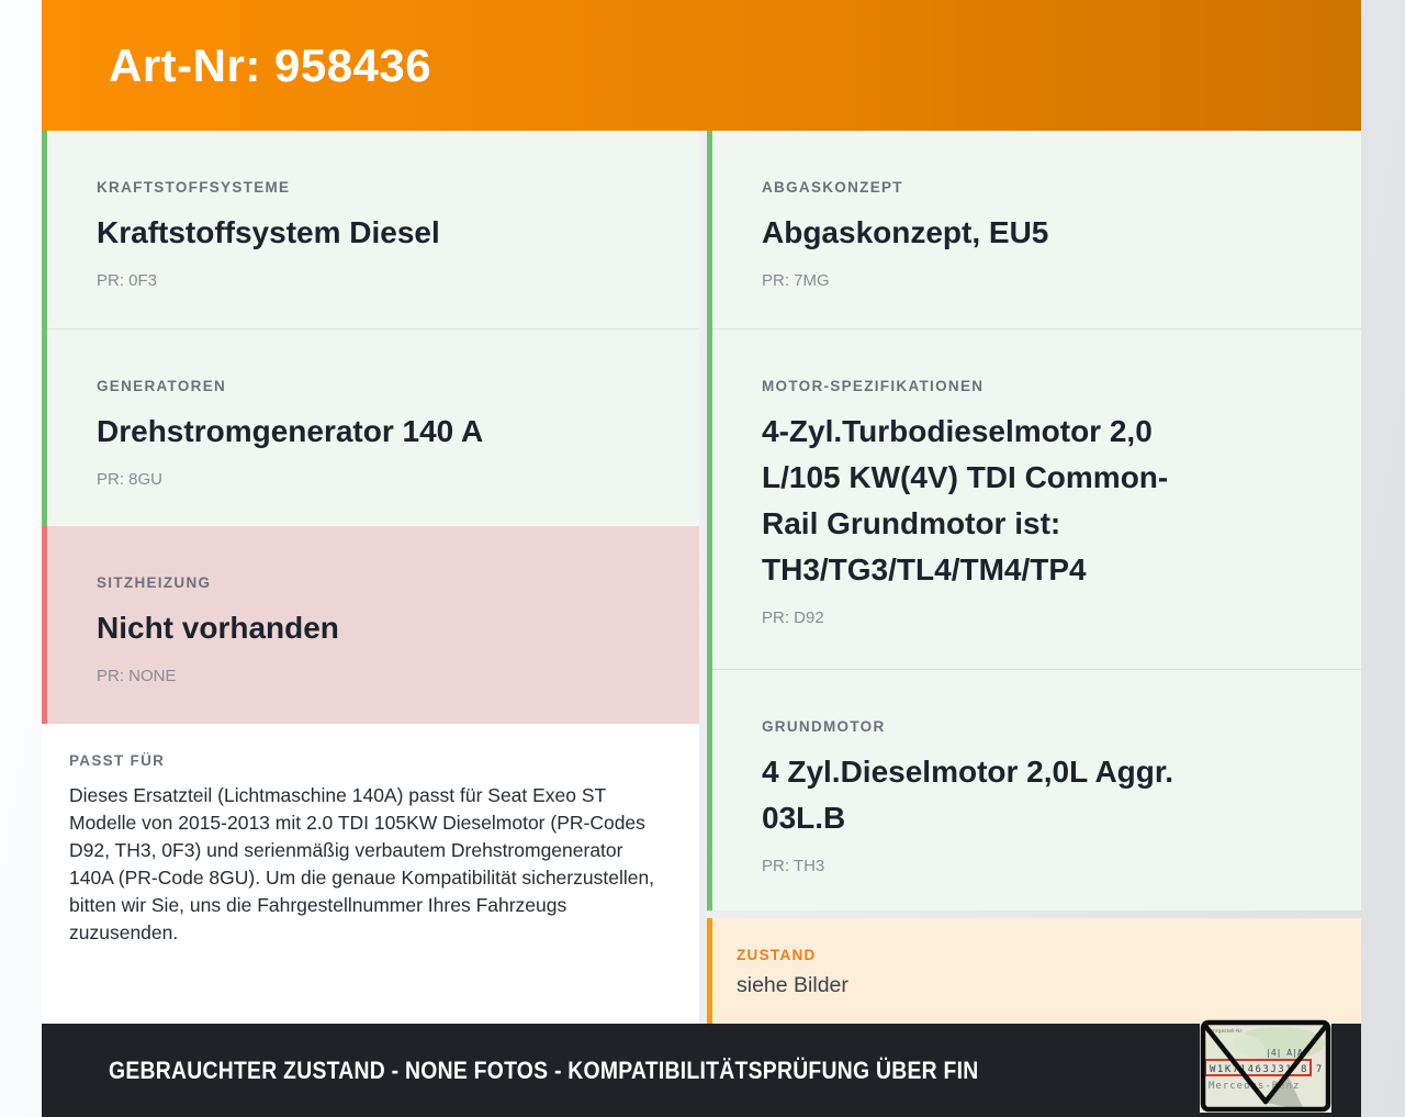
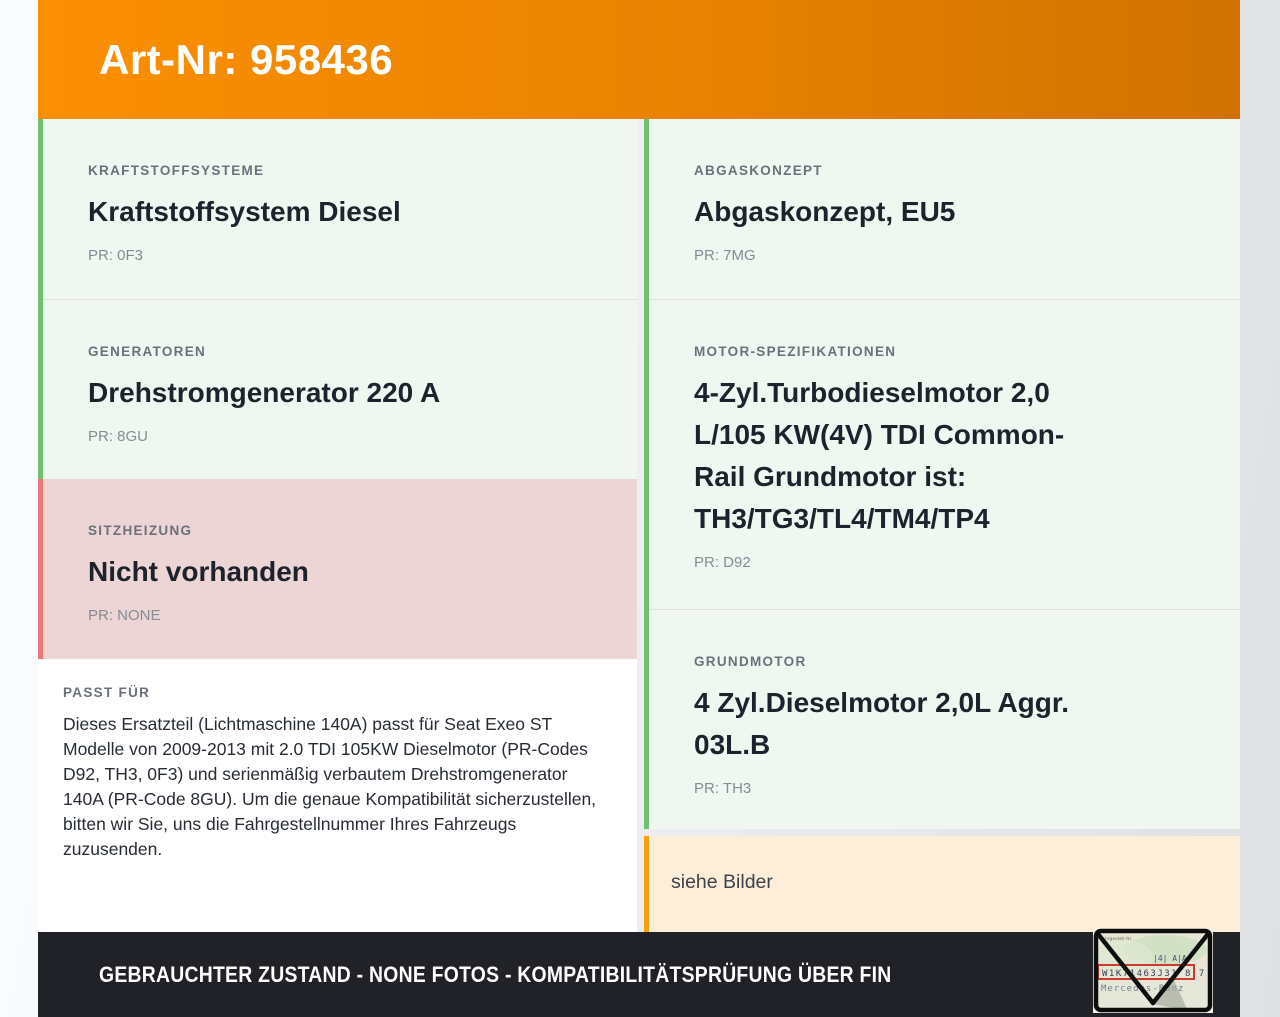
  Art-Nr: 958436
  KRAFTSTOFFSYSTEME
  Kraftstoffsystem Diesel
  PR: 0F3
  GENERATOREN
- Drehstromgenerator 140 A
+ Drehstromgenerator 220 A
  PR: 8GU
  SITZHEIZUNG
  Nicht vorhanden
  PR: NONE
  PASST FÜR
- Dieses Ersatzteil (Lichtmaschine 140A) passt für Seat Exeo ST Modelle von 2015-2013 mit 2.0 TDI 105KW Dieselmotor (PR-Codes D92, TH3, 0F3) und serienmäßig verbautem Drehstromgenerator 140A (PR-Code 8GU). Um die genaue Kompatibilität sicherzustellen, bitten wir Sie, uns die Fahrgestellnummer Ihres Fahrzeugs zuzusenden.
+ Dieses Ersatzteil (Lichtmaschine 140A) passt für Seat Exeo ST Modelle von 2009-2013 mit 2.0 TDI 105KW Dieselmotor (PR-Codes D92, TH3, 0F3) und serienmäßig verbautem Drehstromgenerator 140A (PR-Code 8GU). Um die genaue Kompatibilität sicherzustellen, bitten wir Sie, uns die Fahrgestellnummer Ihres Fahrzeugs zuzusenden.
  ABGASKONZEPT
  Abgaskonzept, EU5
  PR: 7MG
  MOTOR-SPEZIFIKATIONEN
  4-Zyl.Turbodieselmotor 2,0
  L/105 KW(4V) TDI Common-
  Rail Grundmotor ist:
  TH3/TG3/TL4/TM4/TP4
  PR: D92
  GRUNDMOTOR
  4 Zyl.Dieselmotor 2,0L Aggr.
  03L.B
  PR: TH3
- ZUSTAND
  siehe Bilder
  GEBRAUCHTER ZUSTAND - NONE FOTOS - KOMPATIBILITÄTSPRÜFUNG ÜBER FIN
  |4| A|A
  W1K71463J3 8 7
  Merceds-enz
